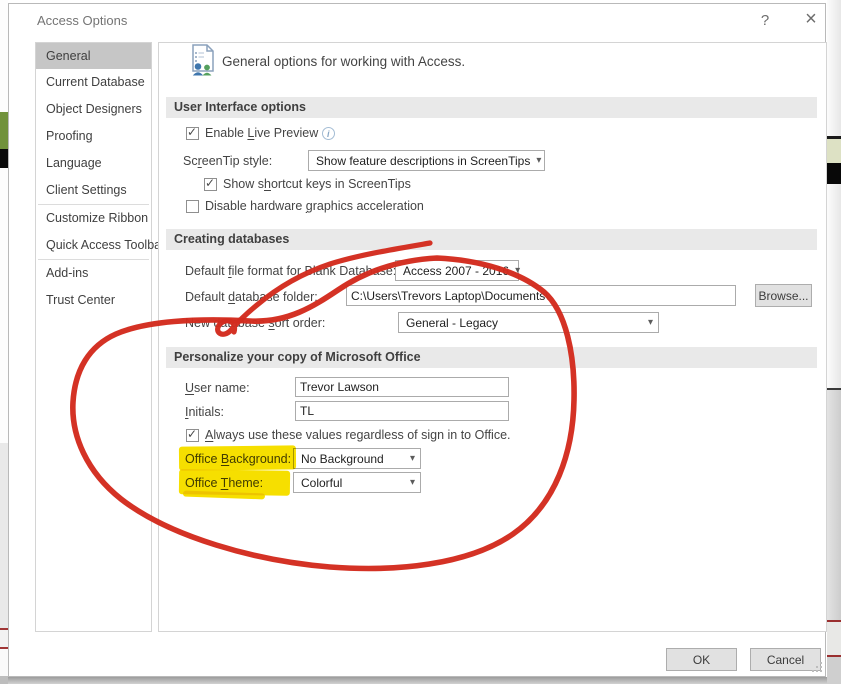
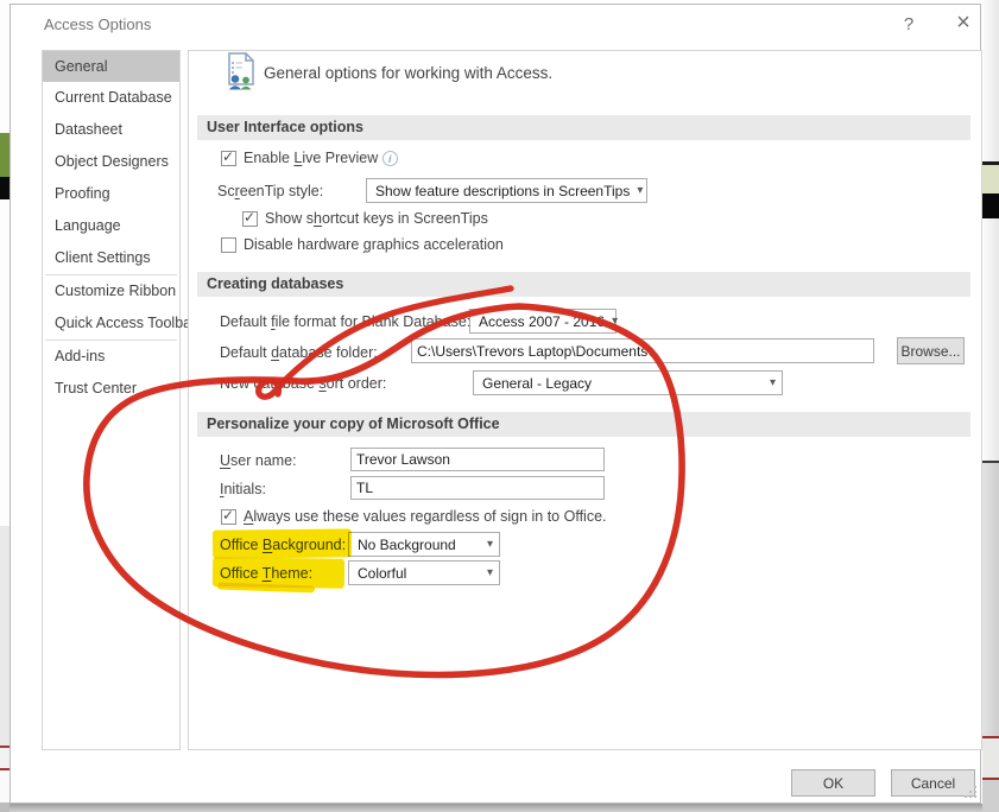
  Access Options
  ?
  ×
  General
  Current Database
+ Datasheet
  Object Designers
  Proofing
  Language
  Client Settings
  Customize Ribbon
  Quick Access Toolb
  Add-ins
  Trust Center
  General options for working with Access.
  User Interface options
  ✓
  Enable Live Preview i
  ScreenTip style:
  Show feature descriptions in ScreenTips
  ▾
  ✓
  Show shortcut keys in ScreenTips
  Disable hardware graphics acceleration
  Creating databases
  Default file format forank Datase
  Access 2007 - 20
  ▾
  Default databe folder:
  C:\Users\Trevors Laptop\Documents
  Browse...
  General - Legacy
  ▾
  Personalize your copy of Microsoft Office
  User name:
  Trevor Lawson
  Initials:
  TL
  ✓
  Always use these values regardless of sign in to Office.
  No Background
  ▾
  Colorful
  ▾
  OK
  Cancel
